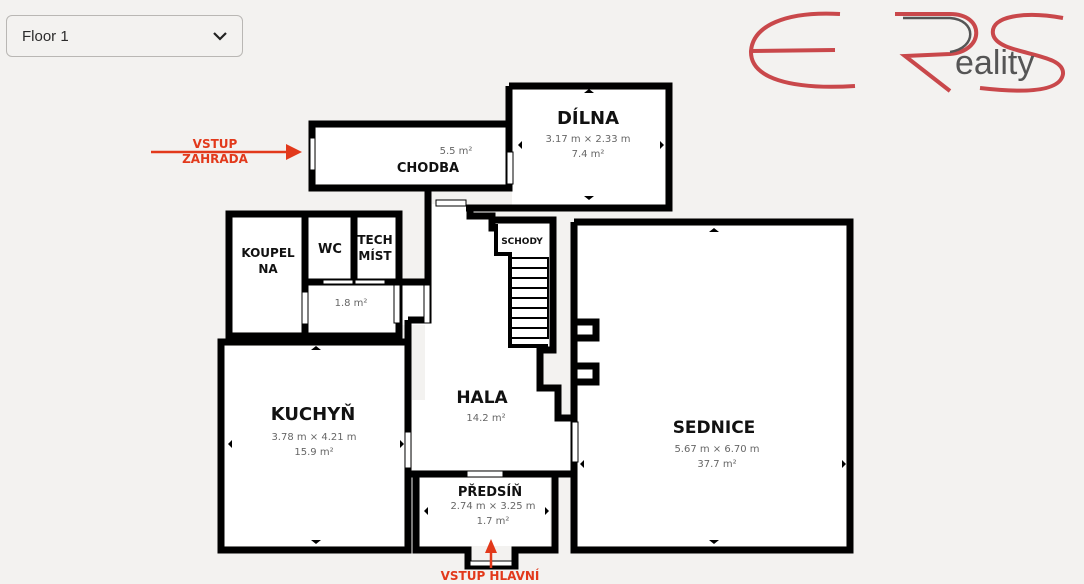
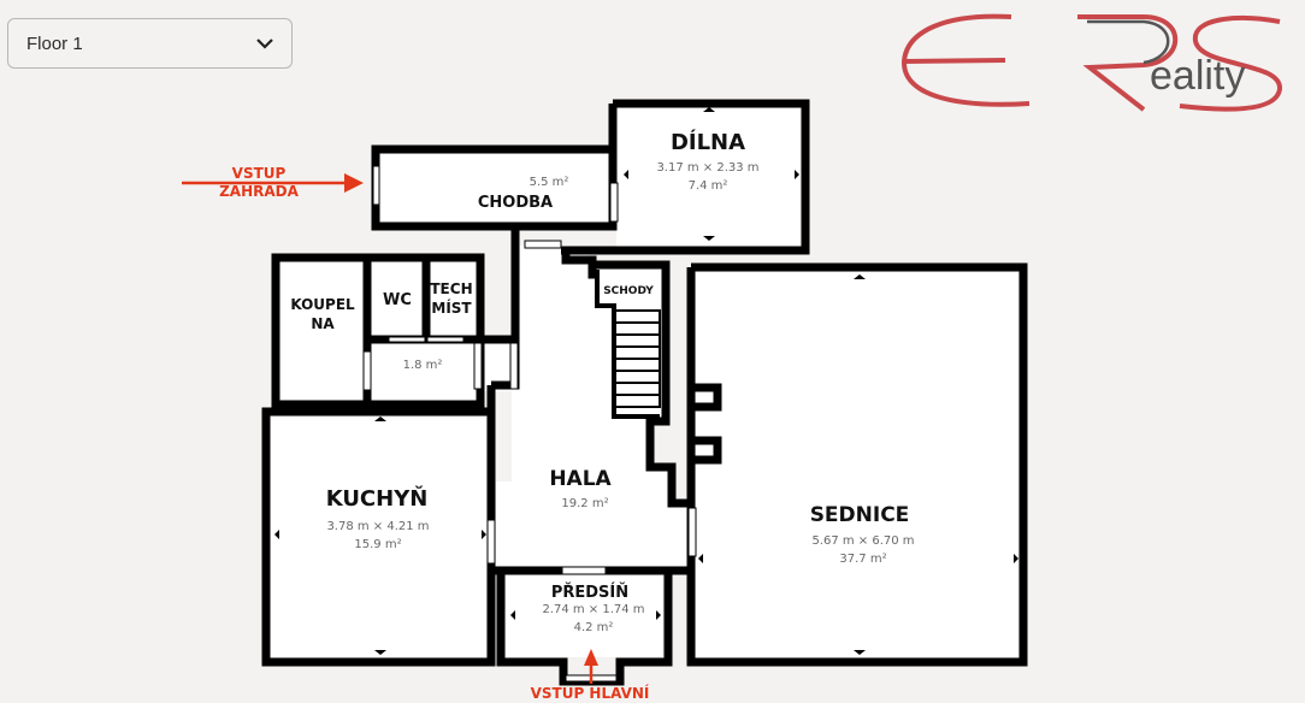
  Floor 1
  eality
  DÍLNA
  3.17 m × 2.33 m
  7.4 m²
  5.5 m²
  CHODBA
  KOUPEL
  NA
  WC
  TECH
  MÍST
  1.8 m²
  SCHODY
  KUCHYŇ
  3.78 m × 4.21 m
  15.9 m²
  HALA
- 14.2 m²
+ 19.2 m²
  PŘEDSÍŇ
- 2.74 m × 3.25 m
+ 2.74 m × 1.74 m
- 1.7 m²
+ 4.2 m²
  SEDNICE
  5.67 m × 6.70 m
  37.7 m²
  VSTUP
  ZAHRADA
  VSTUP HLAVNÍ
